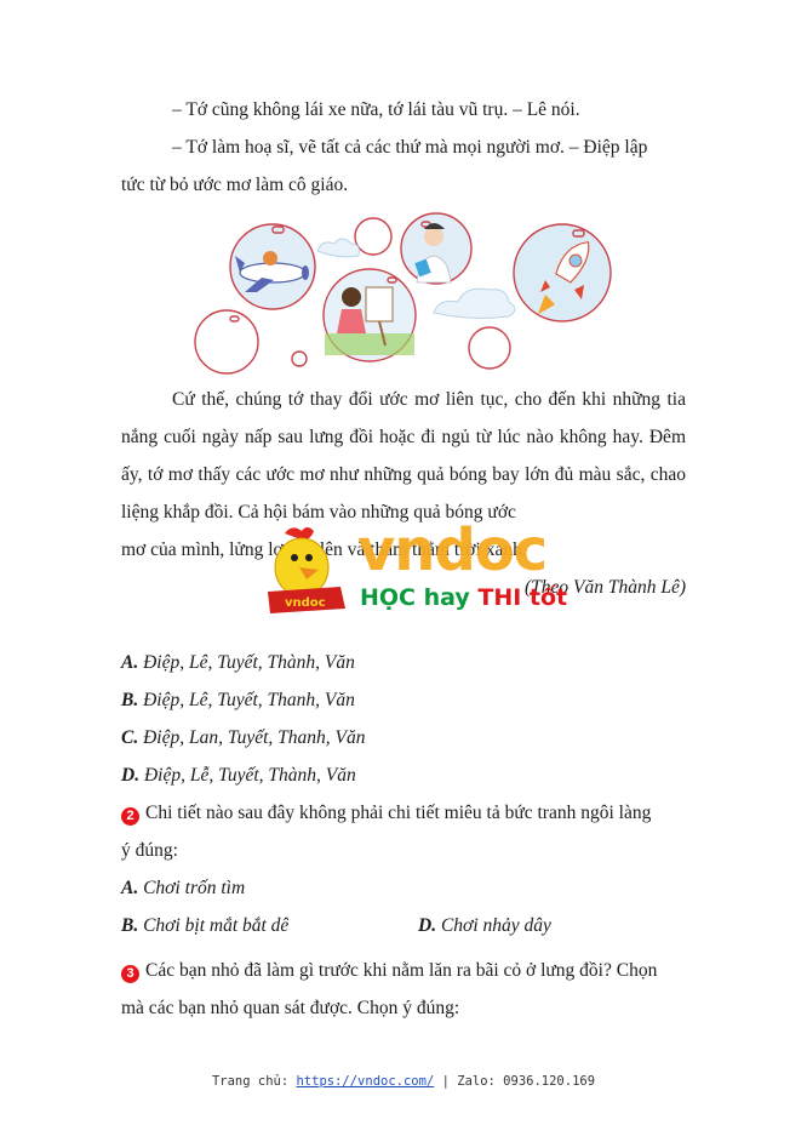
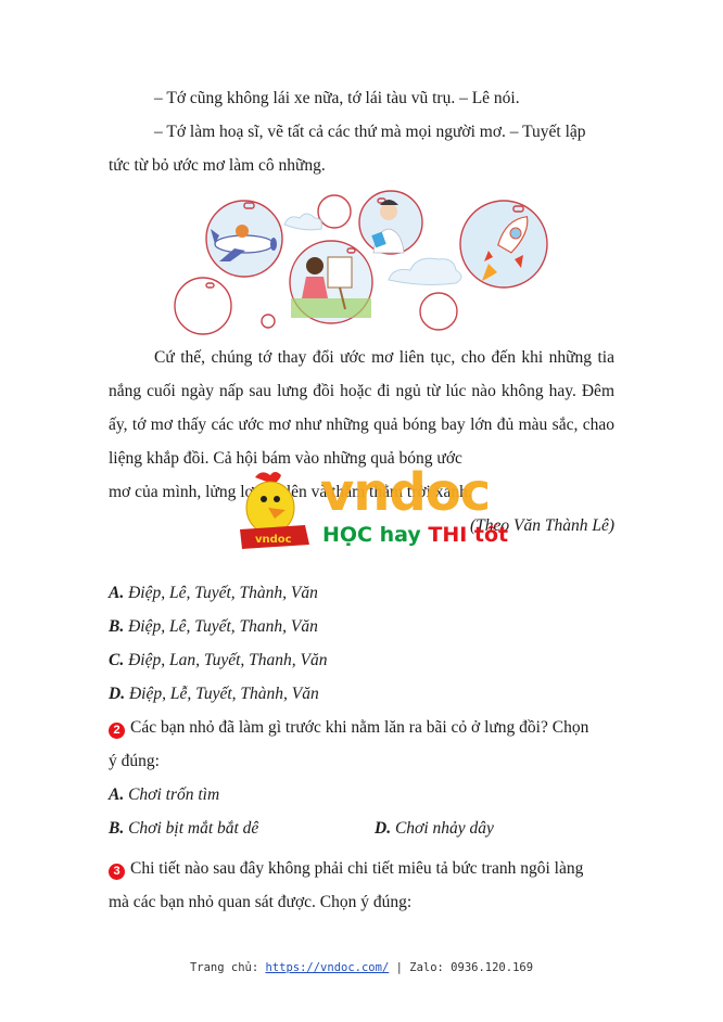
  – Tớ cũng không lái xe nữa, tớ lái tàu vũ trụ. – Lê nói.
- – Tớ làm hoạ sĩ, vẽ tất cả các thứ mà mọi người mơ. – Điệp lập
+ – Tớ làm hoạ sĩ, vẽ tất cả các thứ mà mọi người mơ. – Tuyết lập
- tức từ bỏ ước mơ làm cô giáo.
+ tức từ bỏ ước mơ làm cô những.
  Cứ thế, chúng tớ thay đổi ước mơ liên tục, cho đến khi những tia nắng cuối ngày nấp sau lưng đồi hoặc đi ngủ từ lúc nào không hay. Đêm ấy, tớ mơ thấy các ước mơ như những quả bóng bay lớn đủ màu sắc, chao liệng khắp đồi. Cả hội bám vào những quả bóng ước
  mơ của mình, lửng lơên và thăm thẳm trời xanh.
  (Theo Văn Thành Lê)
  vndoc
  vndoc
  HỌC hay THI tốt
  A. Điệp, Lê, Tuyết, Thành, Văn
  B. Điệp, Lê, Tuyết, Thanh, Văn
  C. Điệp, Lan, Tuyết, Thanh, Văn
  D. Điệp, Lễ, Tuyết, Thành, Văn
- 2 Chi tiết nào sau đây không phải chi tiết miêu tả bức tranh ngôi làng
+ 2 Các bạn nhỏ đã làm gì trước khi nằm lăn ra bãi cỏ ở lưng đồi? Chọn
  ý đúng:
  A. Chơi trốn tìm
  B. Chơi bịt mắt bắt dê
  D. Chơi nhảy dây
- 3 Các bạn nhỏ đã làm gì trước khi nằm lăn ra bãi cỏ ở lưng đồi? Chọn
+ 3 Chi tiết nào sau đây không phải chi tiết miêu tả bức tranh ngôi làng
  mà các bạn nhỏ quan sát được. Chọn ý đúng:
  Trang chủ: https://vndoc.com/ | Zalo: 0936.120.169
